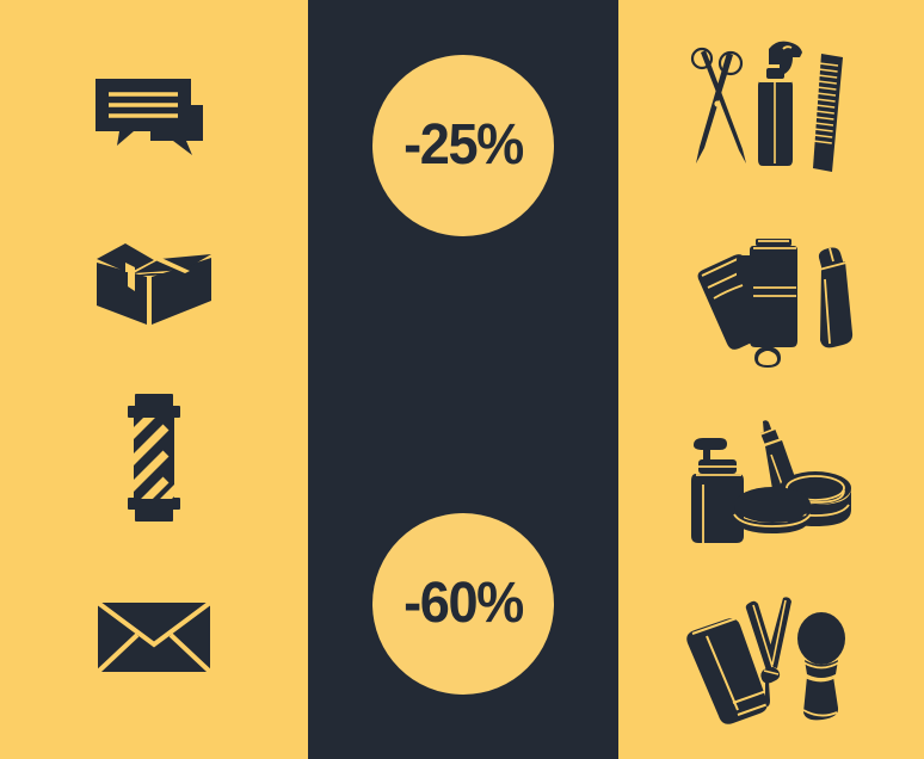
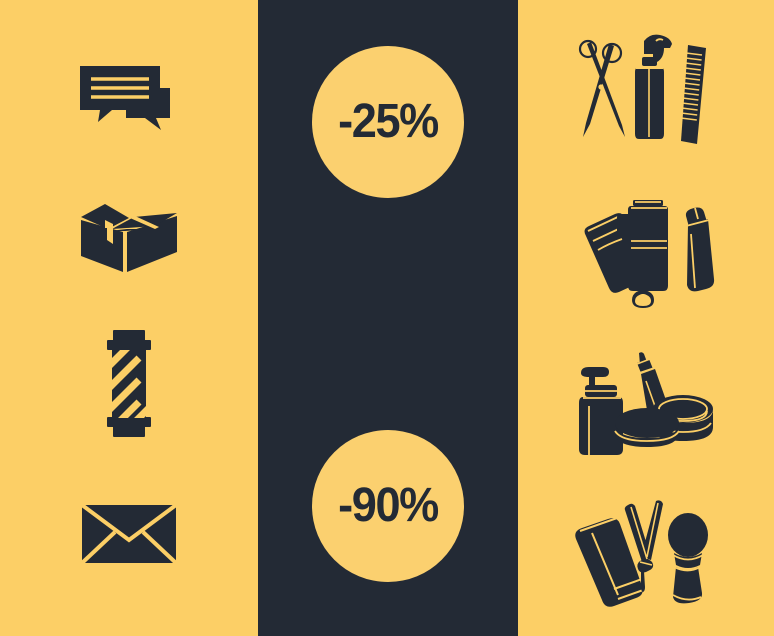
  -25%
- -60%
+ -90%
